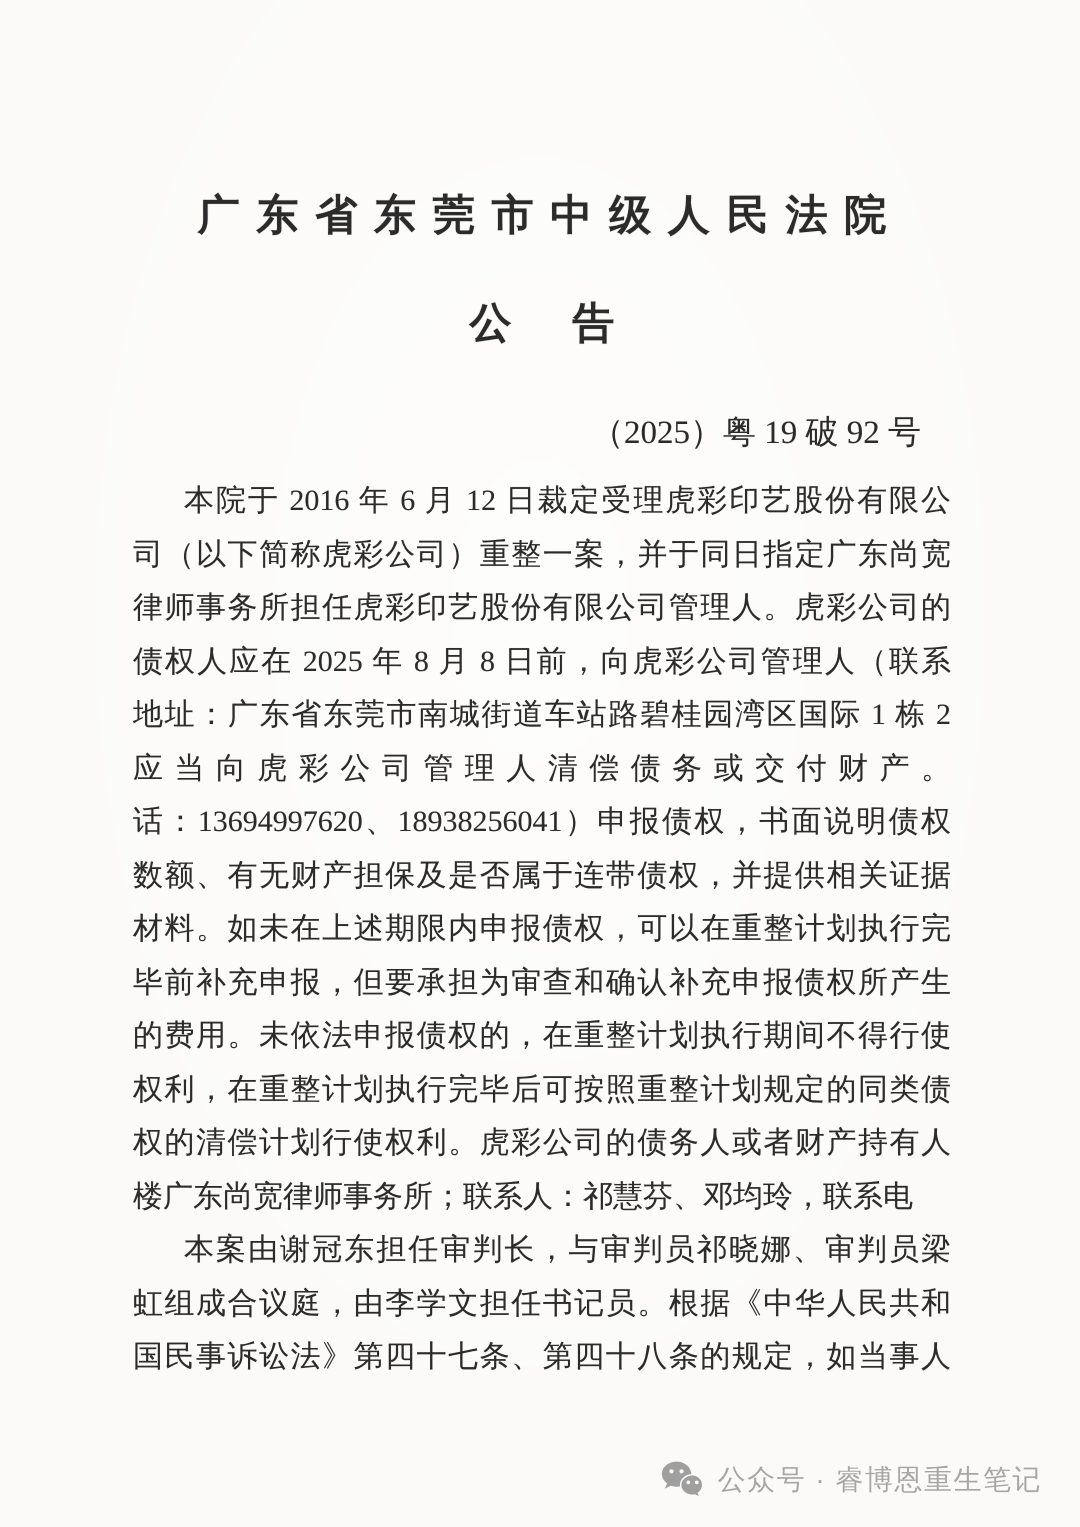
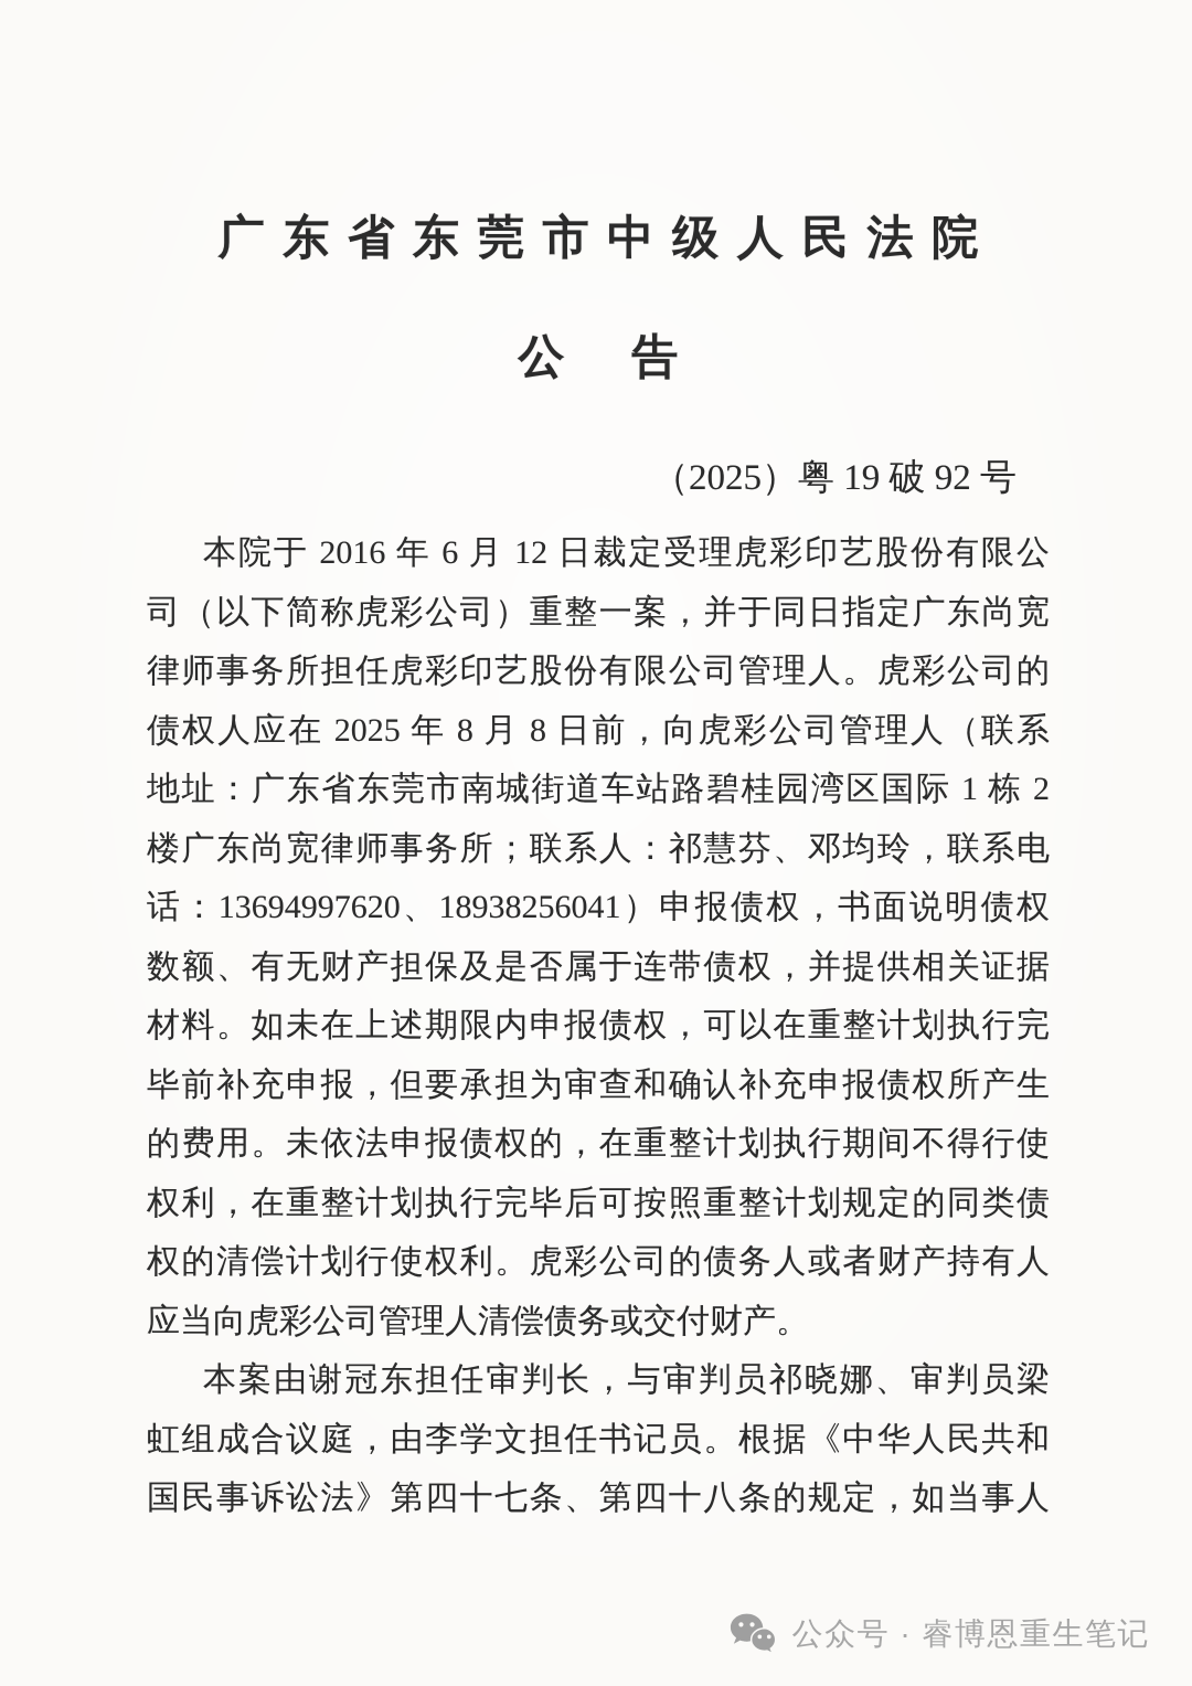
  广东省东莞市中级人民法院
  公告
  （2025）粤 19 破 92 号
  本院于 2016 年 6 月 12 日裁定受理虎彩印艺股份有限公
  司（以下简称虎彩公司）重整一案，并于同日指定广东尚宽
  律师事务所担任虎彩印艺股份有限公司管理人。虎彩公司的
  债权人应在 2025 年 8 月 8 日前，向虎彩公司管理人（联系
  地址：广东省东莞市南城街道车站路碧桂园湾区国际 1 栋 2
- 应当向虎彩公司管理人清偿债务或交付财产。
+ 楼广东尚宽律师事务所；联系人：祁慧芬、邓均玲，联系电
  话：13694997620、18938256041）申报债权，书面说明债权
  数额、有无财产担保及是否属于连带债权，并提供相关证据
  材料。如未在上述期限内申报债权，可以在重整计划执行完
  毕前补充申报，但要承担为审查和确认补充申报债权所产生
  的费用。未依法申报债权的，在重整计划执行期间不得行使
  权利，在重整计划执行完毕后可按照重整计划规定的同类债
  权的清偿计划行使权利。虎彩公司的债务人或者财产持有人
- 楼广东尚宽律师事务所；联系人：祁慧芬、邓均玲，联系电
+ 应当向虎彩公司管理人清偿债务或交付财产。
  本案由谢冠东担任审判长，与审判员祁晓娜、审判员梁
  虹组成合议庭，由李学文担任书记员。根据《中华人民共和
  国民事诉讼法》第四十七条、第四十八条的规定，如当事人
  公众号 · 睿博恩重生笔记
